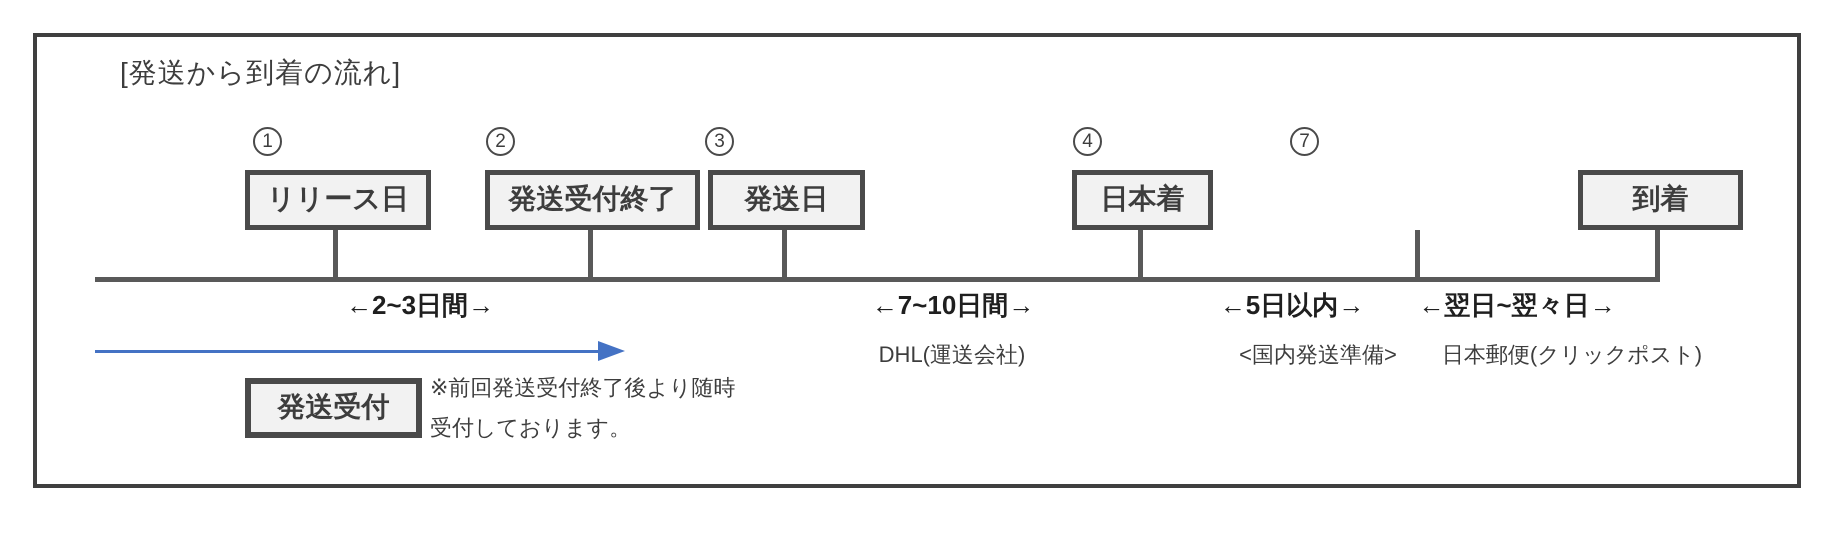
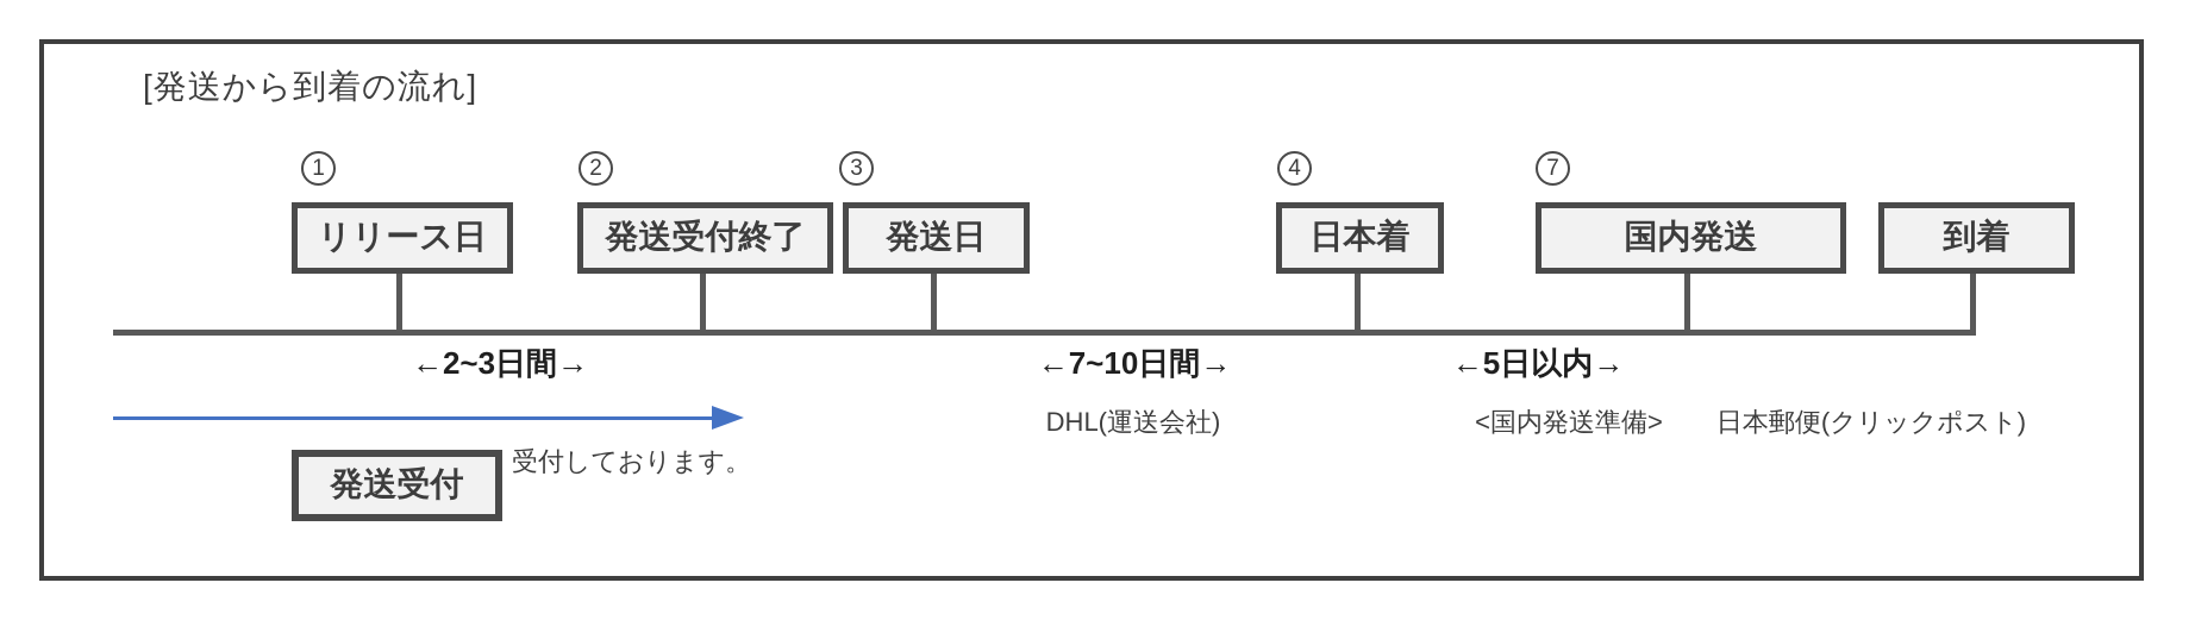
  [発送から到着の流れ]
  1
  2
  3
  4
  7
  リリース日
  発送受付終了
  発送日
  日本着
+ 国内発送
  到着
  ←2~3日間→
  ←7~10日間→
  ←5日以内→
- ←翌日~翌々日→
  DHL(運送会社)
  <国内発送準備>
  日本郵便(クリックポスト)
  発送受付
- ※前回発送受付終了後より随時
  受付しております。
